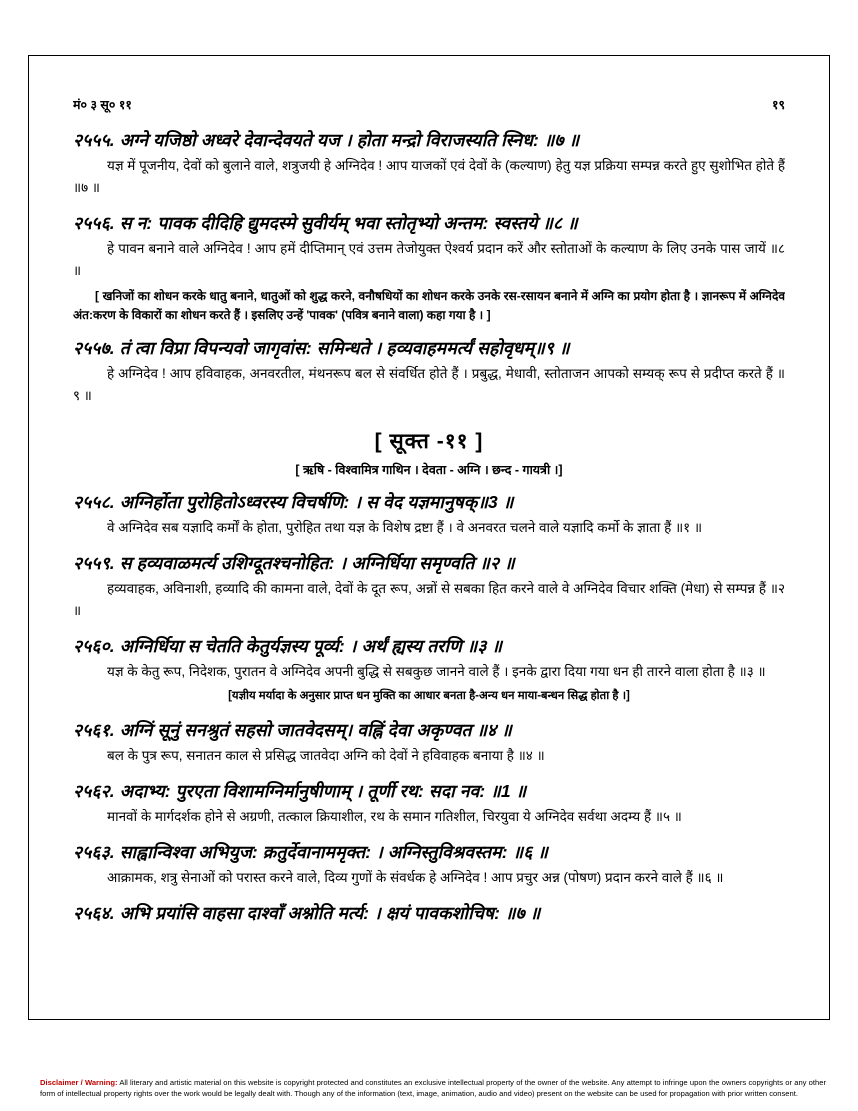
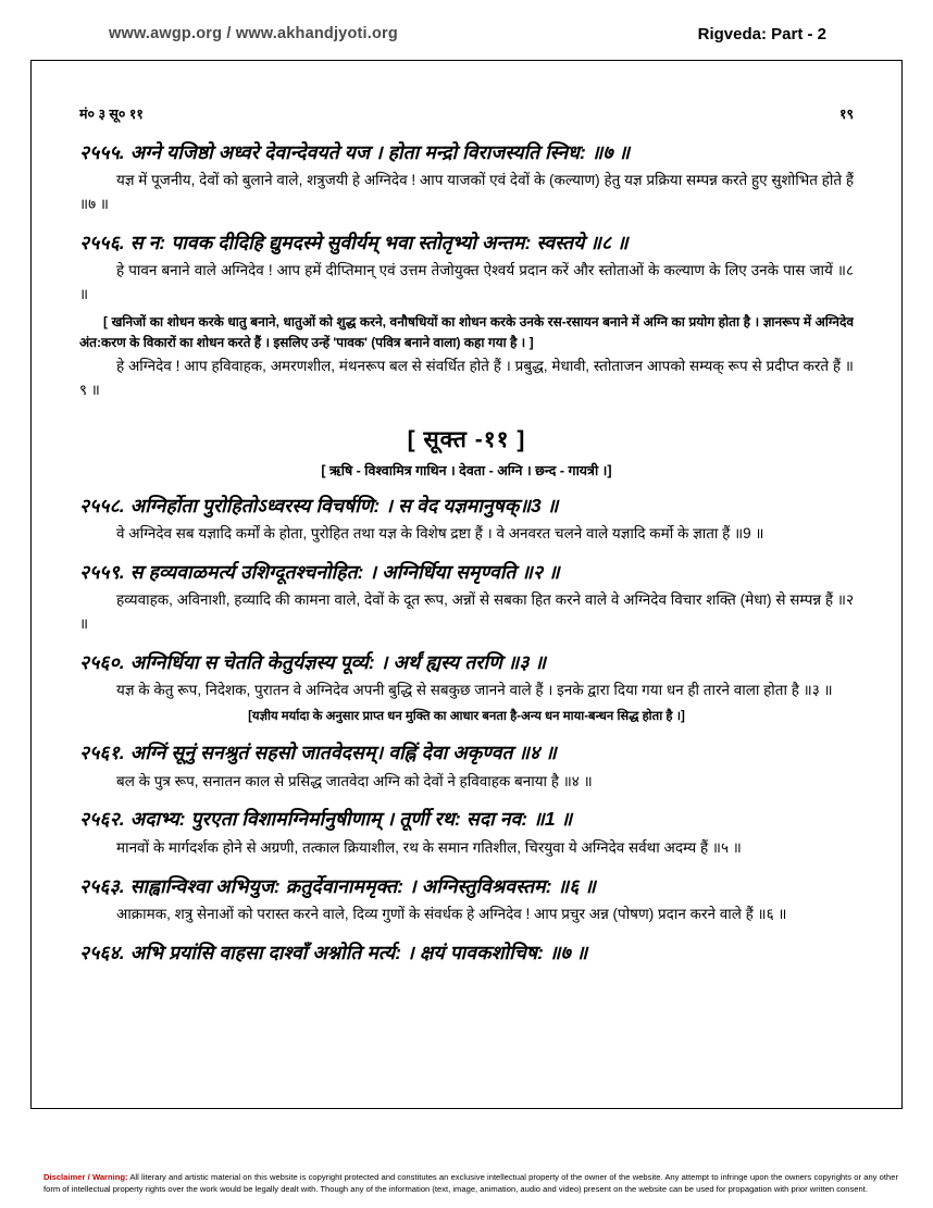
+ www.awgp.org / www.akhandjyoti.org
+ Rigveda: Part - 2
  मं० ३ सू० ११
  १९
  २५५५. अग्ने यजिष्ठो अध्वरे देवान्देवयते यज । होता मन्द्रो विराजस्यति स्निध: ॥७ ॥
  यज्ञ में पूजनीय, देवों को बुलाने वाले, शत्रुजयी हे अग्निदेव ! आप याजकों एवं देवों के (कल्याण) हेतु यज्ञ प्रक्रिया सम्पन्न करते हुए सुशोभित होते हैं ॥७ ॥
  २५५६. स न: पावक दीदिहि द्युमदस्मे सुवीर्यम् भवा स्तोतृभ्यो अन्तम: स्वस्तये ॥८ ॥
  हे पावन बनाने वाले अग्निदेव ! आप हमें दीप्तिमान् एवं उत्तम तेजोयुक्त ऐश्वर्य प्रदान करें और स्तोताओं के कल्याण के लिए उनके पास जायें ॥८ ॥
  [ खनिजों का शोधन करके धातु बनाने, धातुओं को शुद्ध करने, वनौषधियों का शोधन करके उनके रस-रसायन बनाने में अग्नि का प्रयोग होता है । ज्ञानरूप में अग्निदेव अंत:करण के विकारों का शोधन करते हैं । इसलिए उन्हें 'पावक' (पवित्र बनाने वाला) कहा गया है । ]
- २५५७. तं त्वा विप्रा विपन्यवो जागृवांस: समिन्धते । हव्यवाहममर्त्यं सहोवृधम्॥९ ॥
- हे अग्निदेव ! आप हविवाहक, अनवरतील, मंथनरूप बल से संवर्धित होते हैं । प्रबुद्ध, मेधावी, स्तोताजन आपको सम्यक् रूप से प्रदीप्त करते हैं ॥९ ॥
+ हे अग्निदेव ! आप हविवाहक, अमरणशील, मंथनरूप बल से संवर्धित होते हैं । प्रबुद्ध, मेधावी, स्तोताजन आपको सम्यक् रूप से प्रदीप्त करते हैं ॥९ ॥
  [ सूक्त -११ ]
  [ ऋषि - विश्वामित्र गाथिन । देवता - अग्नि । छन्द - गायत्री ।]
  २५५८. अग्निर्होता पुरोहितोऽध्वरस्य विचर्षणि: । स वेद यज्ञमानुषक्॥3 ॥
- वे अग्निदेव सब यज्ञादि कर्मों के होता, पुरोहित तथा यज्ञ के विशेष द्रष्टा हैं । वे अनवरत चलने वाले यज्ञादि कर्मो के ज्ञाता हैं ॥१ ॥
+ वे अग्निदेव सब यज्ञादि कर्मों के होता, पुरोहित तथा यज्ञ के विशेष द्रष्टा हैं । वे अनवरत चलने वाले यज्ञादि कर्मो के ज्ञाता हैं ॥9 ॥
  २५५९. स हव्यवाळमर्त्य उशिग्दूतश्चनोहित: । अग्निर्धिया समृण्वति ॥२ ॥
  हव्यवाहक, अविनाशी, हव्यादि की कामना वाले, देवों के दूत रूप, अन्नों से सबका हित करने वाले वे अग्निदेव विचार शक्ति (मेधा) से सम्पन्न हैं ॥२ ॥
  २५६०. अग्निर्धिया स चेतति केतुर्यज्ञस्य पूर्व्य: । अर्थं ह्यस्य तरणि ॥३ ॥
  यज्ञ के केतु रूप, निदेशक, पुरातन वे अग्निदेव अपनी बुद्धि से सबकुछ जानने वाले हैं । इनके द्वारा दिया गया धन ही तारने वाला होता है ॥३ ॥
  [यज्ञीय मर्यादा के अनुसार प्राप्त धन मुक्ति का आधार बनता है-अन्य धन माया-बन्धन सिद्ध होता है ।]
  २५६१. अग्निं सूनुं सनश्रुतं सहसो जातवेदसम्। वह्निं देवा अकृण्वत ॥४ ॥
  बल के पुत्र रूप, सनातन काल से प्रसिद्ध जातवेदा अग्नि को देवों ने हविवाहक बनाया है ॥४ ॥
  २५६२. अदाभ्य: पुरएता विशामग्निर्मानुषीणाम् । तूर्णी रथ: सदा नव: ॥1 ॥
  मानवों के मार्गदर्शक होने से अग्रणी, तत्काल क्रियाशील, रथ के समान गतिशील, चिरयुवा ये अग्निदेव सर्वथा अदम्य हैं ॥५ ॥
  २५६३. साह्वान्विश्वा अभियुज: क्रतुर्देवानाममृक्त: । अग्निस्तुविश्रवस्तम: ॥६ ॥
  आक्रामक, शत्रु सेनाओं को परास्त करने वाले, दिव्य गुणों के संवर्धक हे अग्निदेव ! आप प्रचुर अन्न (पोषण) प्रदान करने वाले हैं ॥६ ॥
  २५६४. अभि प्रयांसि वाहसा दाश्वाँ अश्नोति मर्त्य: । क्षयं पावकशोचिष: ॥७ ॥
  Disclaimer / Warning: All literary and artistic material on this website is copyright protected and constitutes an exclusive intellectual property of the owner of the website. Any attempt to infringe upon the owners copyrights or any other form of intellectual property rights over the work would be legally dealt with. Though any of the information (text, image, animation, audio and video) present on the website can be used for propagation with prior written consent.
